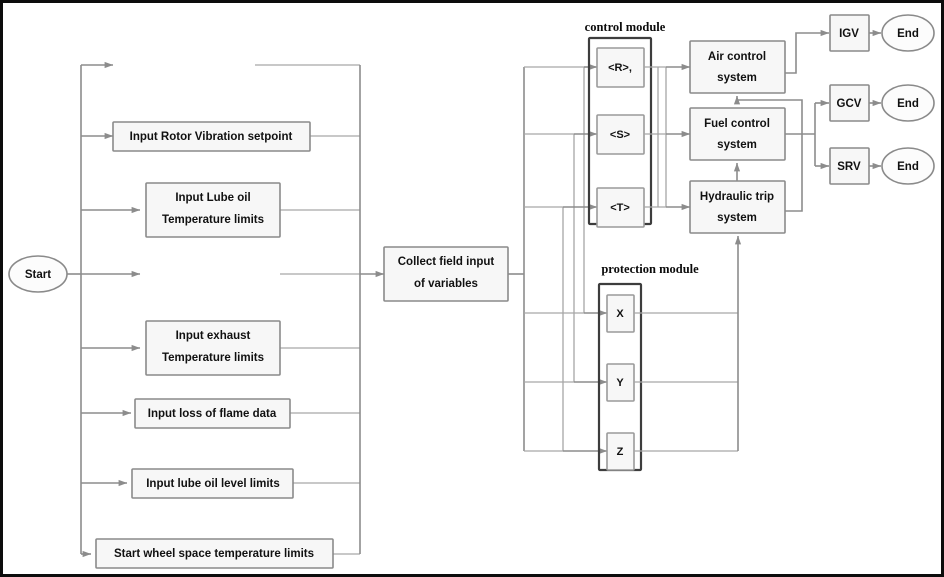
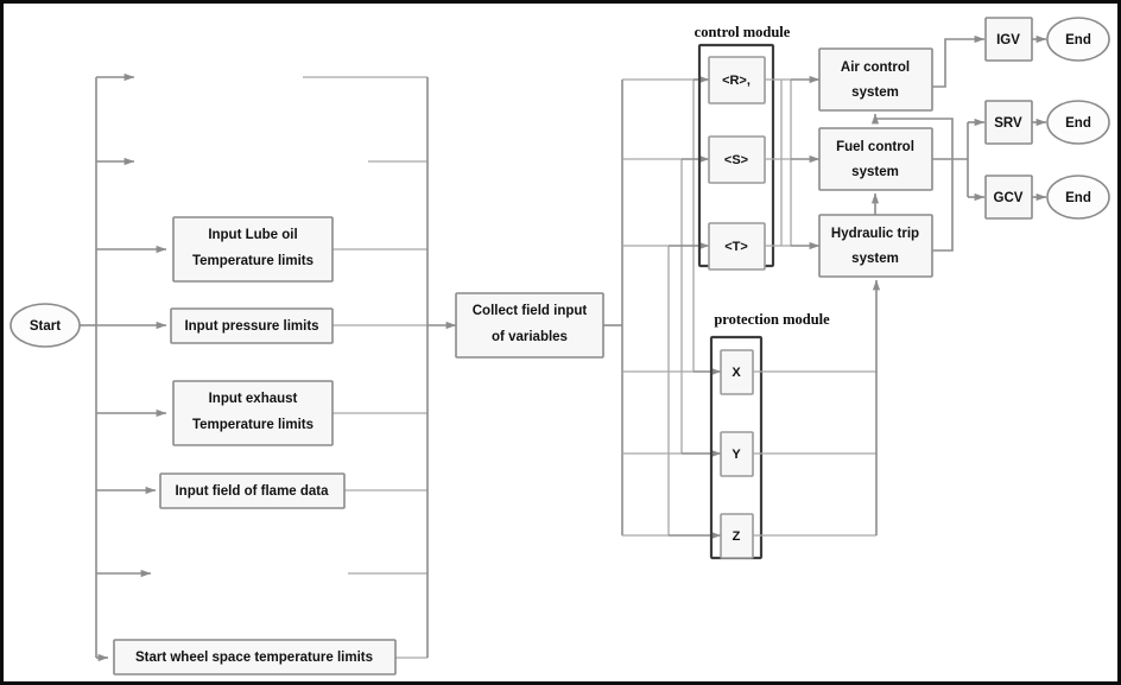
  Start
- Input Rotor Vibration setpoint
  Input Lube oil
  Temperature limits
+ Input pressure limits
  Input exhaust
  Temperature limits
- Input loss of flame data
+ Input field of flame data
- Input lube oil level limits
  Start wheel space temperature limits
  Collect field input
  of variables
  control module
  <R>,
  <S>
  <T>
  protection module
  X
  Y
  Z
  Air control
  system
  Fuel control
  system
  Hydraulic trip
  system
  IGV
  End
- GCV
+ SRV
  End
- SRV
+ GCV
  End
